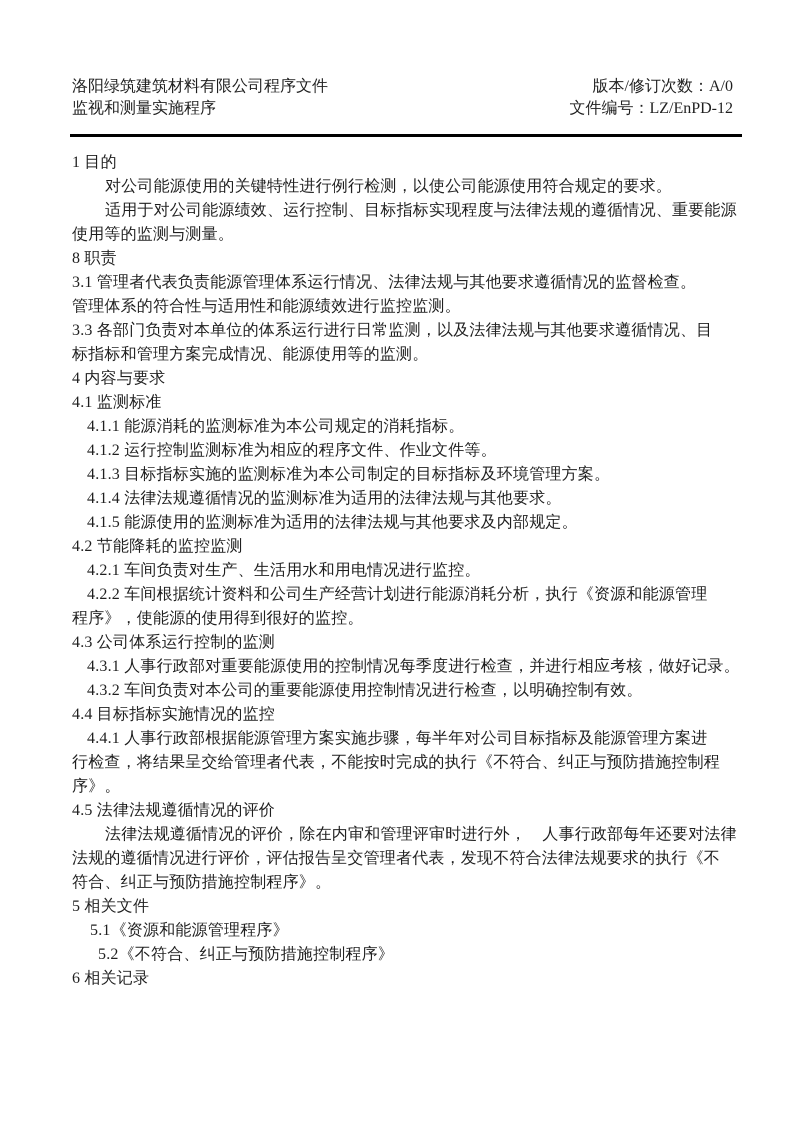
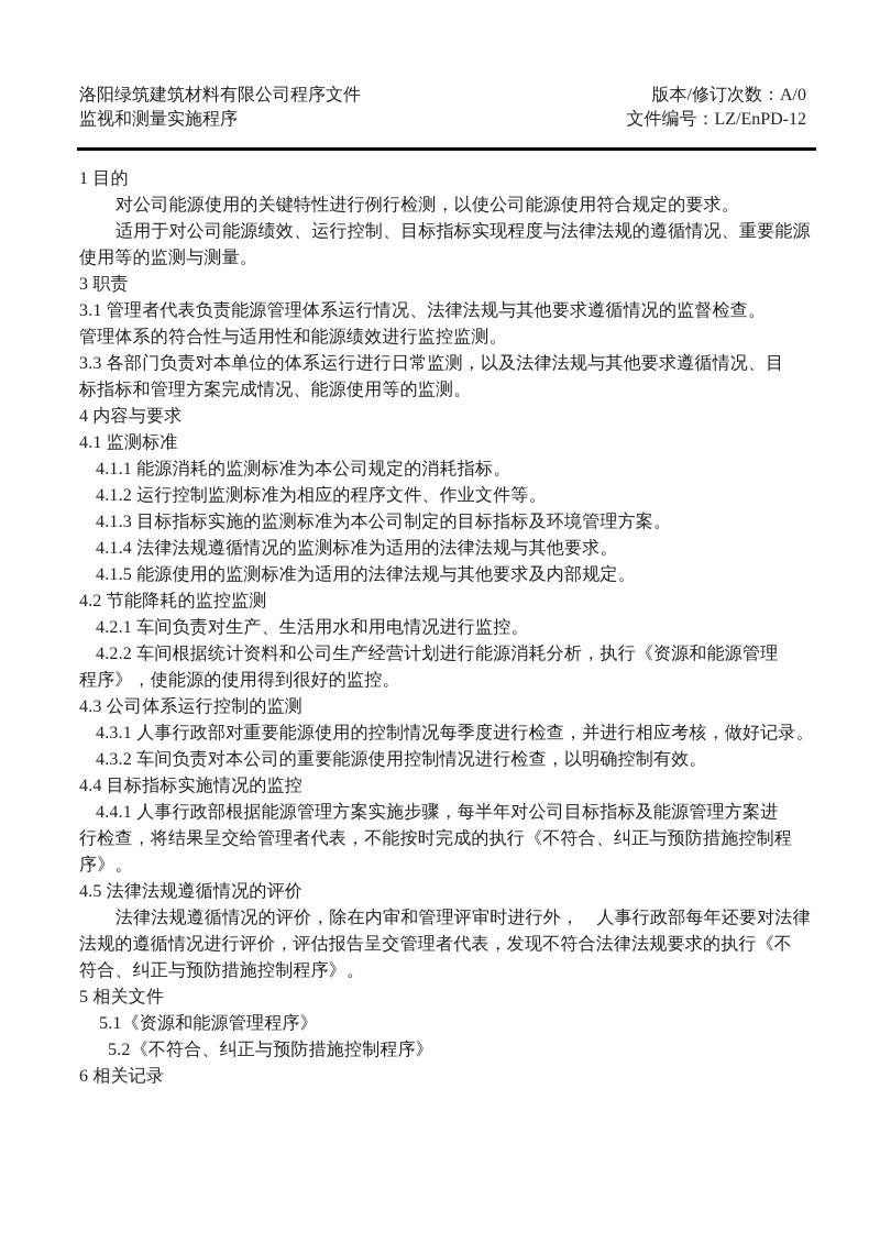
  洛阳绿筑建筑材料有限公司程序文件
  版本/修订次数：A/0
  监视和测量实施程序
  文件编号：LZ/EnPD-12
  1 目的
  对公司能源使用的关键特性进行例行检测，以使公司能源使用符合规定的要求。
  适用于对公司能源绩效、运行控制、目标指标实现程度与法律法规的遵循情况、重要能源
  使用等的监测与测量。
- 8 职责
+ 3 职责
  3.1 管理者代表负责能源管理体系运行情况、法律法规与其他要求遵循情况的监督检查。
  管理体系的符合性与适用性和能源绩效进行监控监测。
  3.3 各部门负责对本单位的体系运行进行日常监测，以及法律法规与其他要求遵循情况、目
  标指标和管理方案完成情况、能源使用等的监测。
  4 内容与要求
  4.1 监测标准
  4.1.1 能源消耗的监测标准为本公司规定的消耗指标。
  4.1.2 运行控制监测标准为相应的程序文件、作业文件等。
  4.1.3 目标指标实施的监测标准为本公司制定的目标指标及环境管理方案。
  4.1.4 法律法规遵循情况的监测标准为适用的法律法规与其他要求。
  4.1.5 能源使用的监测标准为适用的法律法规与其他要求及内部规定。
  4.2 节能降耗的监控监测
  4.2.1 车间负责对生产、生活用水和用电情况进行监控。
  4.2.2 车间根据统计资料和公司生产经营计划进行能源消耗分析，执行《资源和能源管理
  程序》，使能源的使用得到很好的监控。
  4.3 公司体系运行控制的监测
  4.3.1 人事行政部对重要能源使用的控制情况每季度进行检查，并进行相应考核，做好记录。
  4.3.2 车间负责对本公司的重要能源使用控制情况进行检查，以明确控制有效。
  4.4 目标指标实施情况的监控
  4.4.1 人事行政部根据能源管理方案实施步骤，每半年对公司目标指标及能源管理方案进
  行检查，将结果呈交给管理者代表，不能按时完成的执行《不符合、纠正与预防措施控制程
  序》。
  4.5 法律法规遵循情况的评价
  法律法规遵循情况的评价，除在内审和管理评审时进行外， 人事行政部每年还要对法律
  法规的遵循情况进行评价，评估报告呈交管理者代表，发现不符合法律法规要求的执行《不
  符合、纠正与预防措施控制程序》。
  5 相关文件
  5.1《资源和能源管理程序》
  5.2《不符合、纠正与预防措施控制程序》
  6 相关记录
